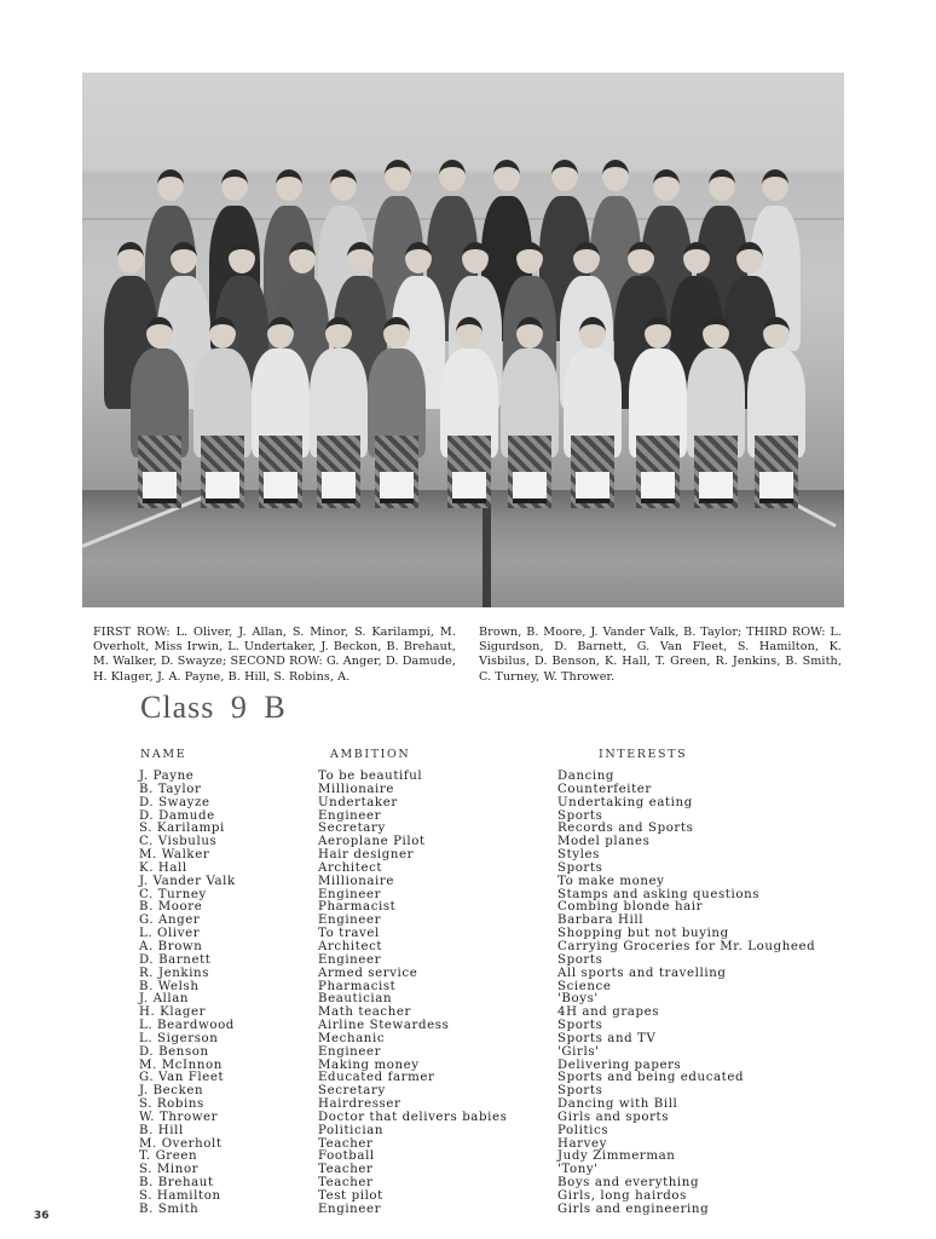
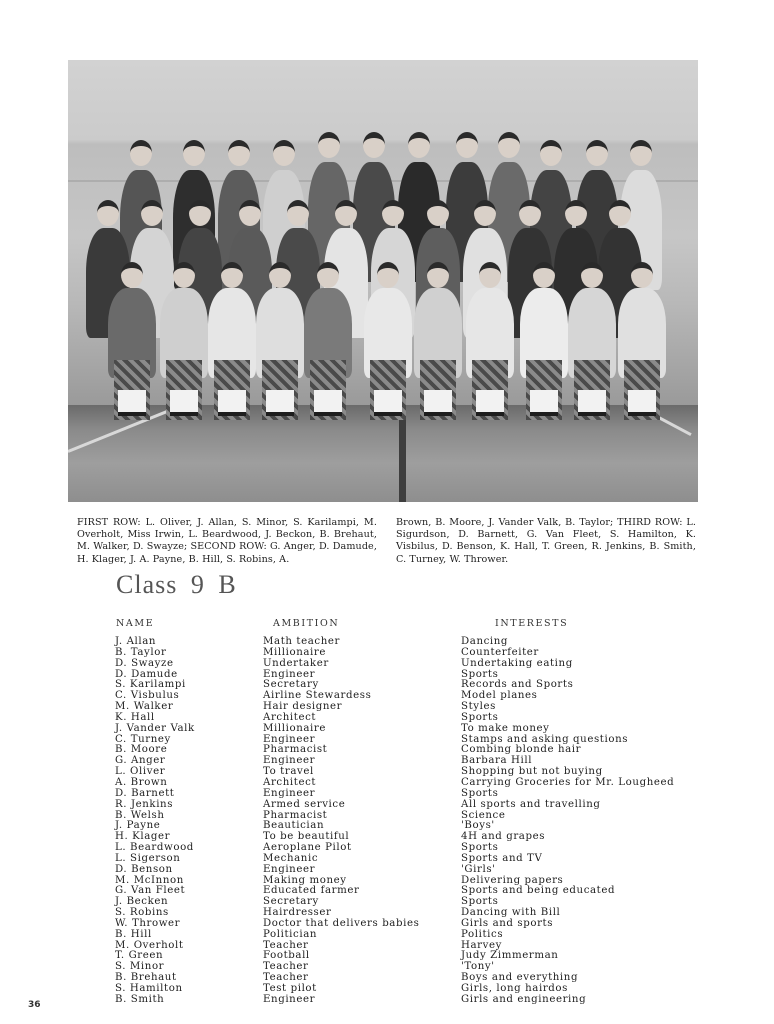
- FIRST ROW: L. Oliver, J. Allan, S. Minor, S. Karilampi, M. Overholt, Miss Irwin, L. Undertaker, J. Beckon, B. Brehaut, M. Walker, D. Swayze; SECOND ROW: G. Anger, D. Damude, H. Klager, J. A. Payne, B. Hill, S. Robins, A.
+ FIRST ROW: L. Oliver, J. Allan, S. Minor, S. Karilampi, M. Overholt, Miss Irwin, L. Beardwood, J. Beckon, B. Brehaut, M. Walker, D. Swayze; SECOND ROW: G. Anger, D. Damude, H. Klager, J. A. Payne, B. Hill, S. Robins, A.
  Brown, B. Moore, J. Vander Valk, B. Taylor; THIRD ROW: L. Sigurdson, D. Barnett, G. Van Fleet, S. Hamilton, K. Visbilus, D. Benson, K. Hall, T. Green, R. Jenkins, B. Smith, C. Turney, W. Thrower.
  Class 9 B
  NAME
  AMBITION
  INTERESTS
- J. Payne
+ J. Allan
  B. Taylor
  D. Swayze
  D. Damude
  S. Karilampi
  C. Visbulus
  M. Walker
  K. Hall
  J. Vander Valk
  C. Turney
  B. Moore
  G. Anger
  L. Oliver
  A. Brown
  D. Barnett
  R. Jenkins
  B. Welsh
- J. Allan
+ J. Payne
  H. Klager
  L. Beardwood
  L. Sigerson
  D. Benson
  M. McInnon
  G. Van Fleet
  J. Becken
  S. Robins
  W. Thrower
  B. Hill
  M. Overholt
  T. Green
  S. Minor
  B. Brehaut
  S. Hamilton
  B. Smith
- To be beautiful
+ Math teacher
  Millionaire
  Undertaker
  Engineer
  Secretary
- Aeroplane Pilot
+ Airline Stewardess
  Hair designer
  Architect
  Millionaire
  Engineer
  Pharmacist
  Engineer
  To travel
  Architect
  Engineer
  Armed service
  Pharmacist
  Beautician
- Math teacher
+ To be beautiful
- Airline Stewardess
+ Aeroplane Pilot
  Mechanic
  Engineer
  Making money
  Educated farmer
  Secretary
  Hairdresser
  Doctor that delivers babies
  Politician
  Teacher
  Football
  Teacher
  Teacher
  Test pilot
  Engineer
  Dancing
  Counterfeiter
  Undertaking eating
  Sports
  Records and Sports
  Model planes
  Styles
  Sports
  To make money
  Stamps and asking questions
  Combing blonde hair
  Barbara Hill
  Shopping but not buying
  Carrying Groceries for Mr. Lougheed
  Sports
  All sports and travelling
  Science
  'Boys'
  4H and grapes
  Sports
  Sports and TV
  'Girls'
  Delivering papers
  Sports and being educated
  Sports
  Dancing with Bill
  Girls and sports
  Politics
  Harvey
  Judy Zimmerman
  'Tony'
  Boys and everything
  Girls, long hairdos
  Girls and engineering
  36
